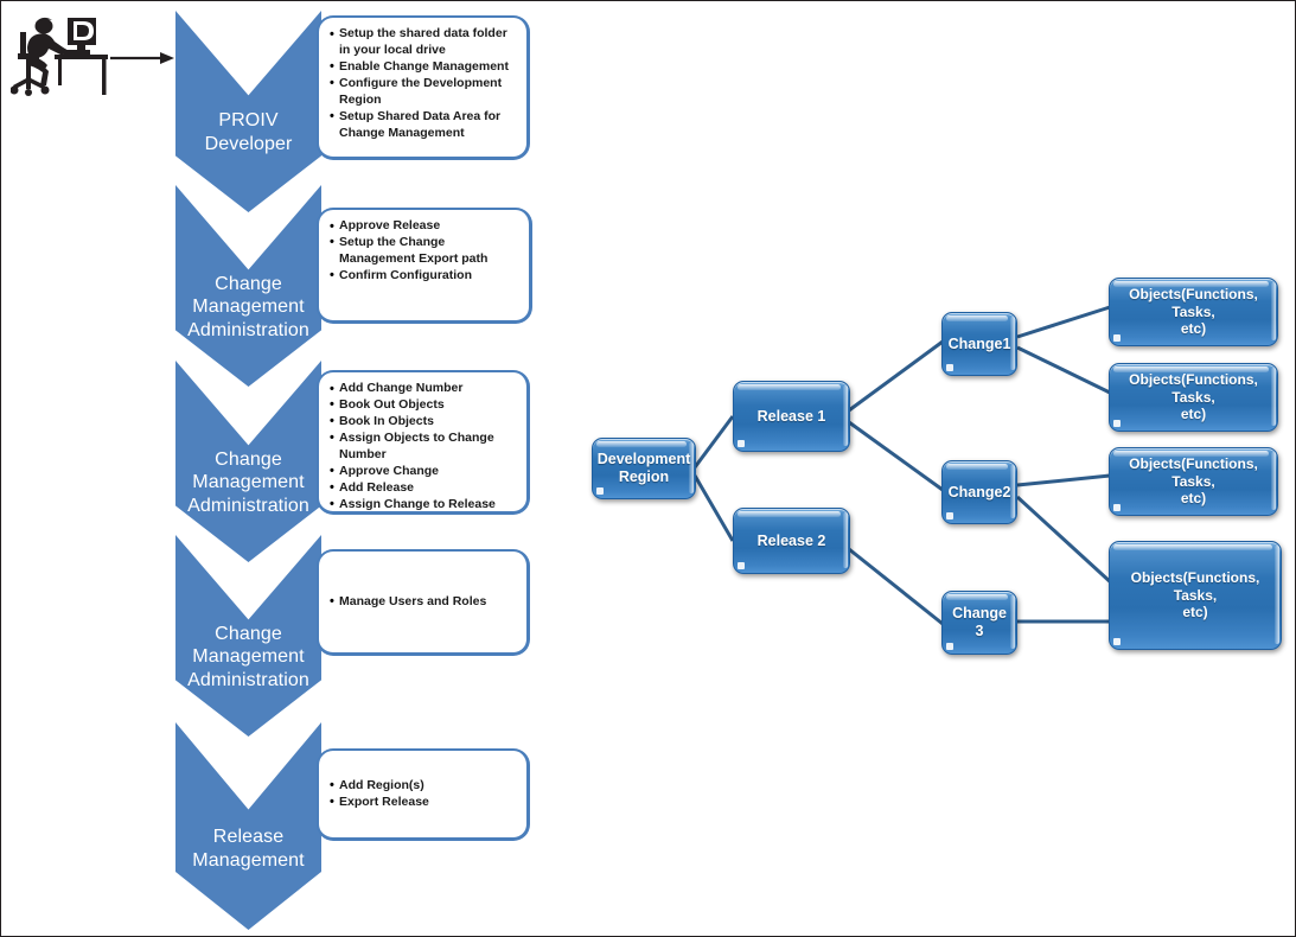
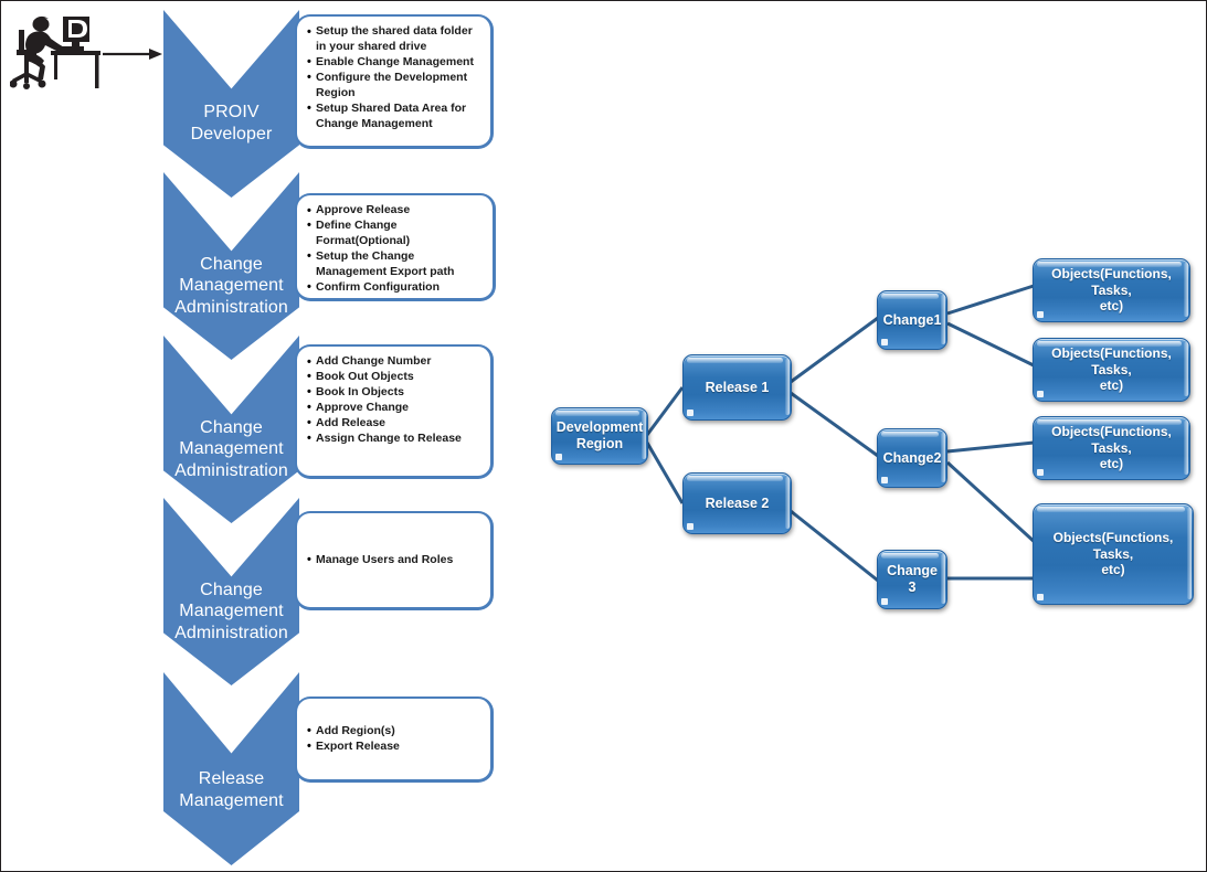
  PROIV
  Developer
  Change
  Management
  Administration
  Change
  Management
  Administration
  Change
  Management
  Administration
  Release
  Management
- Setup the shared data folder in your local drive
+ Setup the shared data folder in your shared drive
  Enable Change Management
  Configure the Development Region
  Setup Shared Data Area for Change Management
  Approve Release
+ Define Change Format(Optional)
  Setup the Change Management Export path
  Confirm Configuration
  Add Change Number
  Book Out Objects
  Book In Objects
- Assign Objects to Change Number
  Approve Change
  Add Release
  Assign Change to Release
  Manage Users and Roles
  Add Region(s)
  Export Release
  Development
  Region
  Release 1
  Release 2
  Change1
  Change2
  Change 3
  Objects(Functions, Tasks,
  etc)
  Objects(Functions, Tasks,
  etc)
  Objects(Functions, Tasks,
  etc)
  Objects(Functions, Tasks,
  etc)
